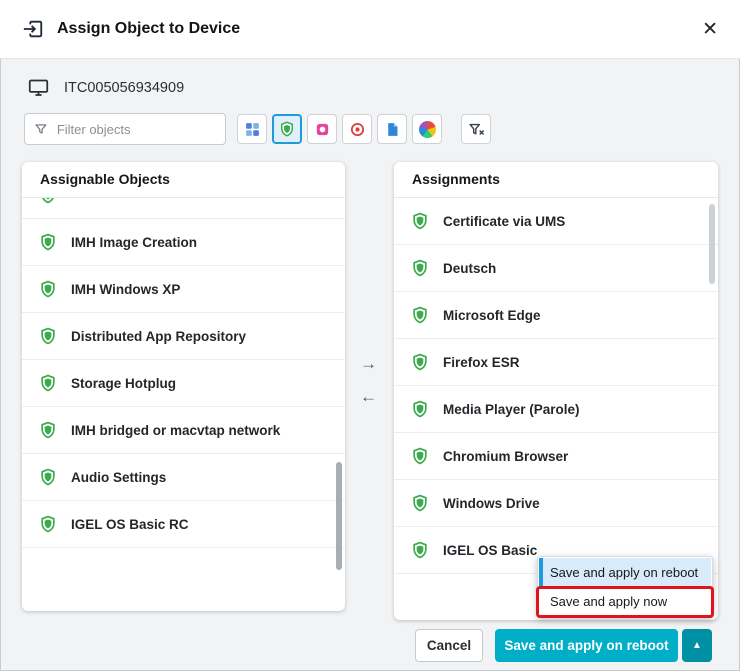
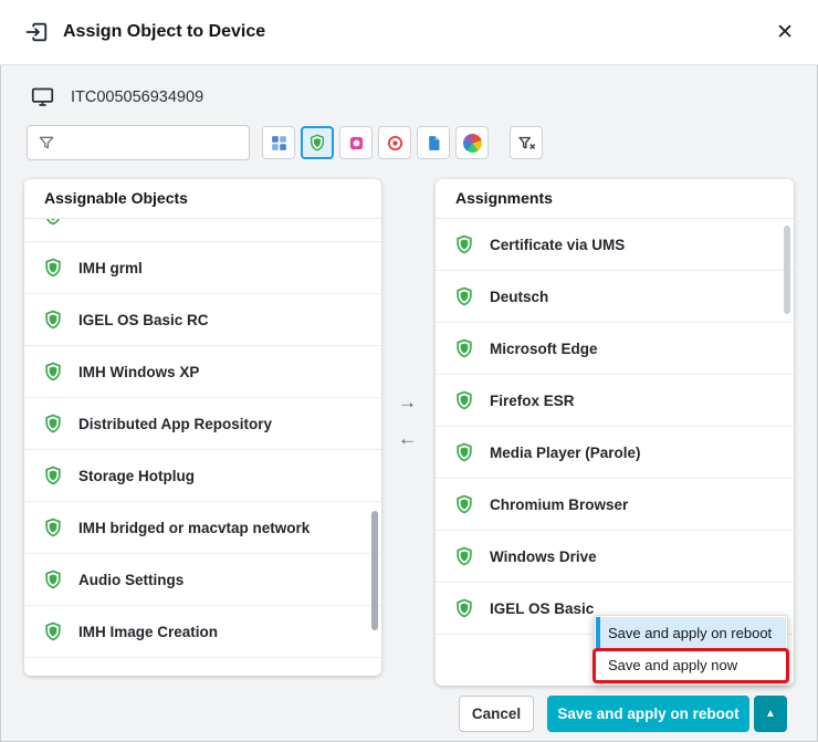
  Assign Object to Device
  ✕
  ITC005056934909
- Filter objects
  Assignable Objects
+ IMH grml
- IMH Image Creation
+ IGEL OS Basic RC
  IMH Windows XP
  Distributed App Repository
  Storage Hotplug
  IMH bridged or macvtap network
  Audio Settings
- IGEL OS Basic RC
+ IMH Image Creation
  →
  ←
  Assignments
  Certificate via UMS
  Deutsch
  Microsoft Edge
  Firefox ESR
  Media Player (Parole)
  Chromium Browser
  Windows Drive
  IGEL OS Basic
  Save and apply on reboot
  Save and apply now
  Cancel
  Save and apply on reboot
  ▲
